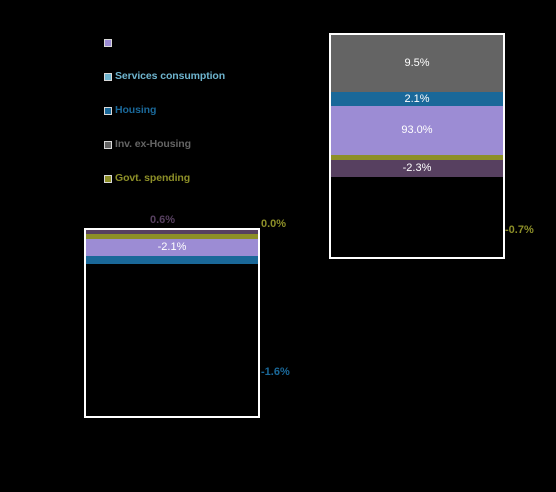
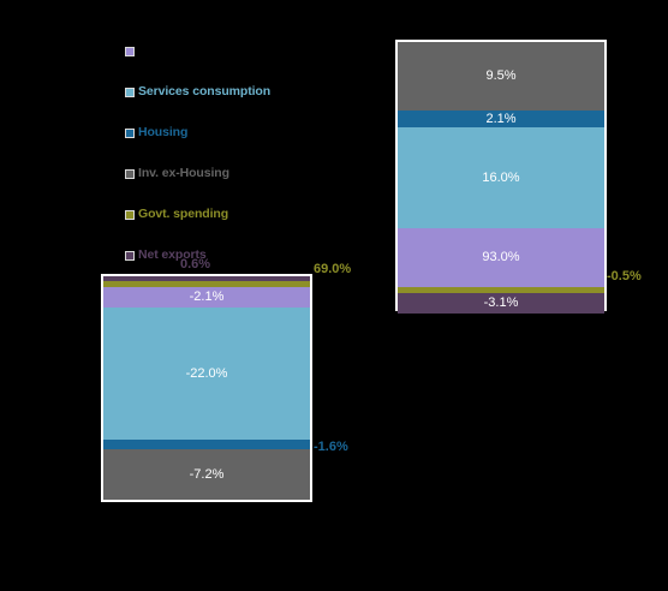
  Services consumption
  Housing
  Inv. ex-Housing
  Govt. spending
+ Net exports
  -2.1%
+ -22.0%
+ -7.2%
  9.5%
  2.1%
+ 16.0%
  93.0%
- -2.3%
+ -3.1%
  0.6%
- 0.0%
+ 69.0%
  -1.6%
- -0.7%
+ -0.5%
